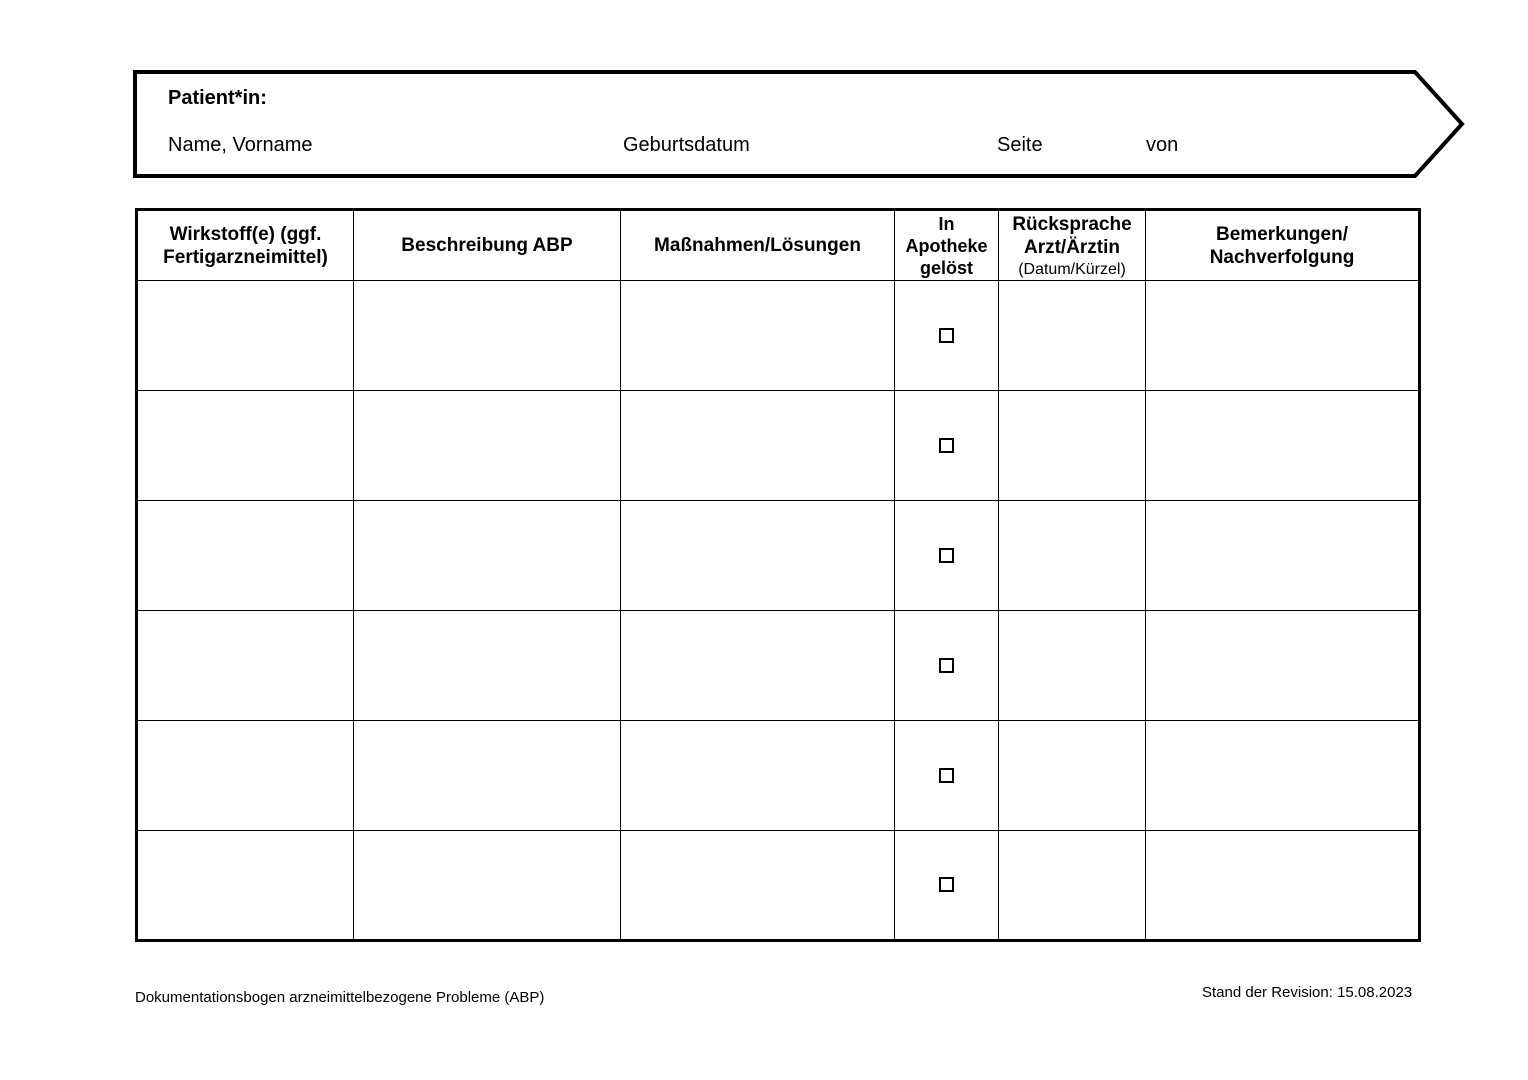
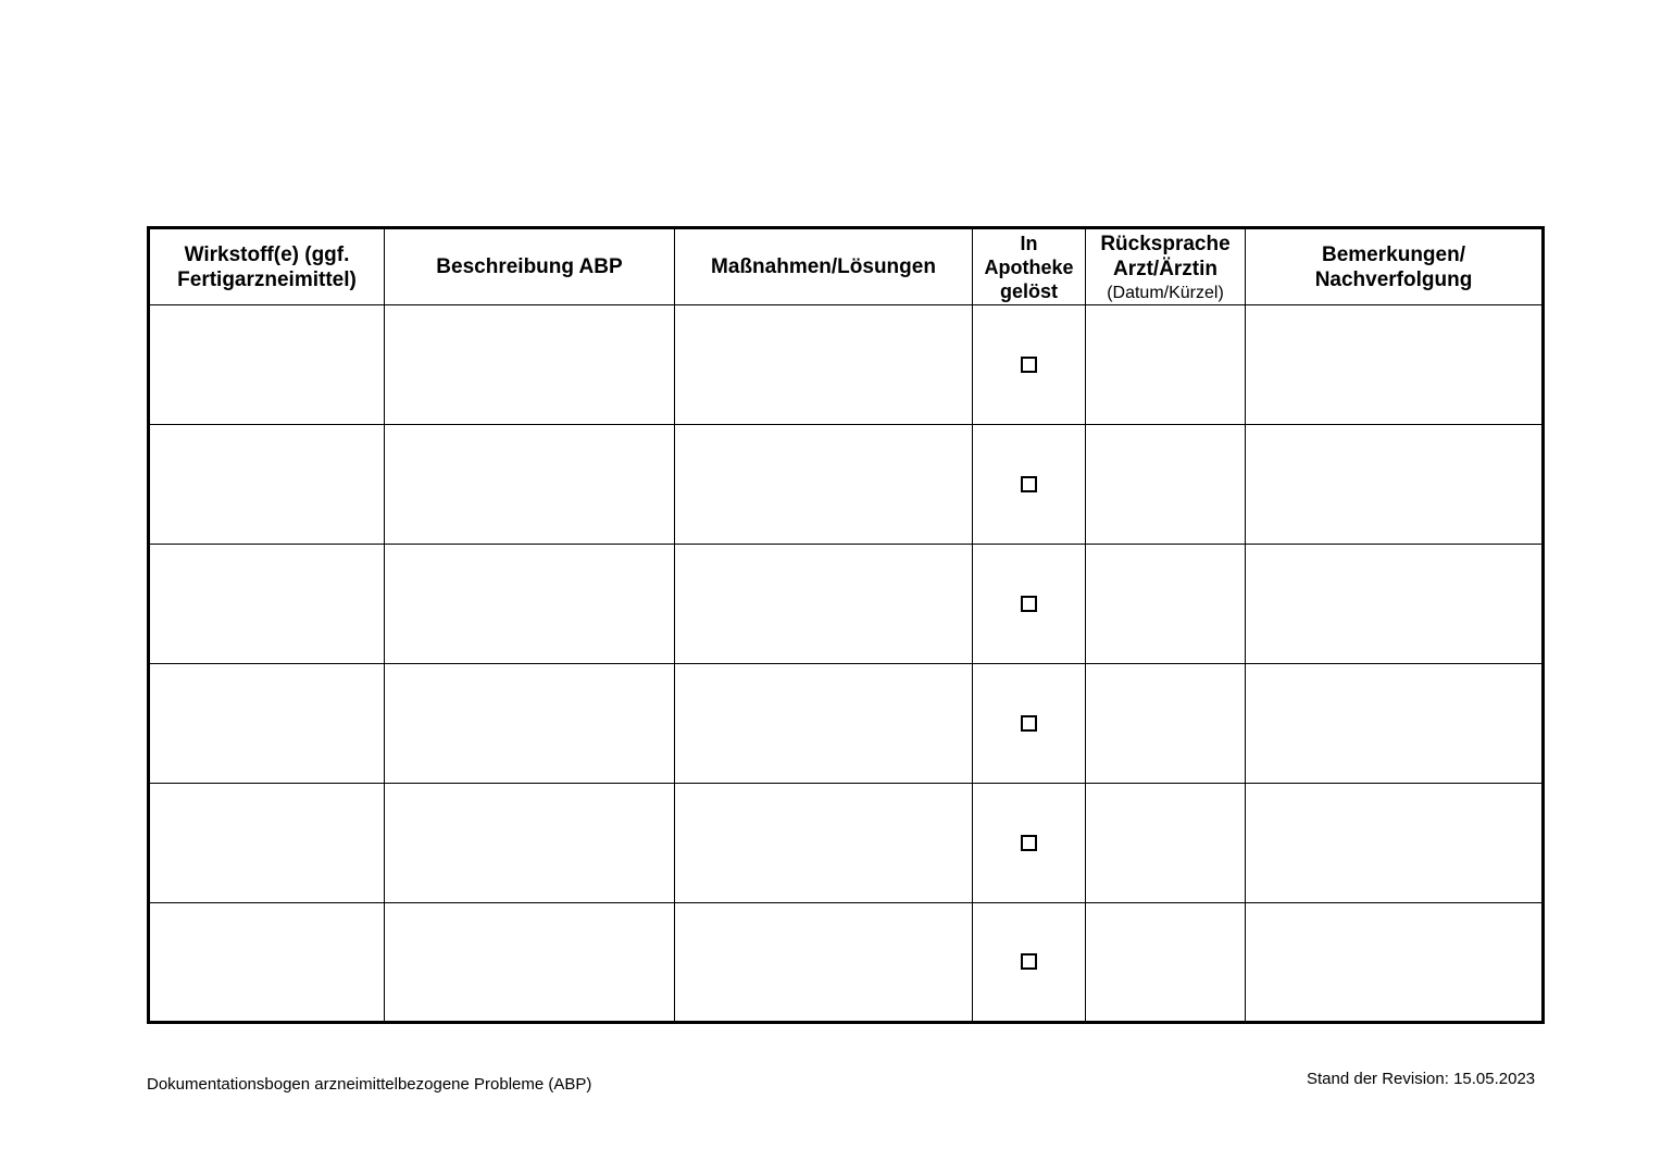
- Patient*in:
- Name, Vorname
- Geburtsdatum
- Seite
- von
  Wirkstoff(e) (ggf. Fertigarzneimittel)	Beschreibung ABP	Maßnahmen/Lösungen	In Apotheke gelöst	Rücksprache Arzt/Ärztin (Datum/Kürzel)	Bemerkungen/ Nachverfolgung
  Dokumentationsbogen arzneimittelbezogene Probleme (ABP)
- Stand der Revision: 15.08.2023
+ Stand der Revision: 15.05.2023
